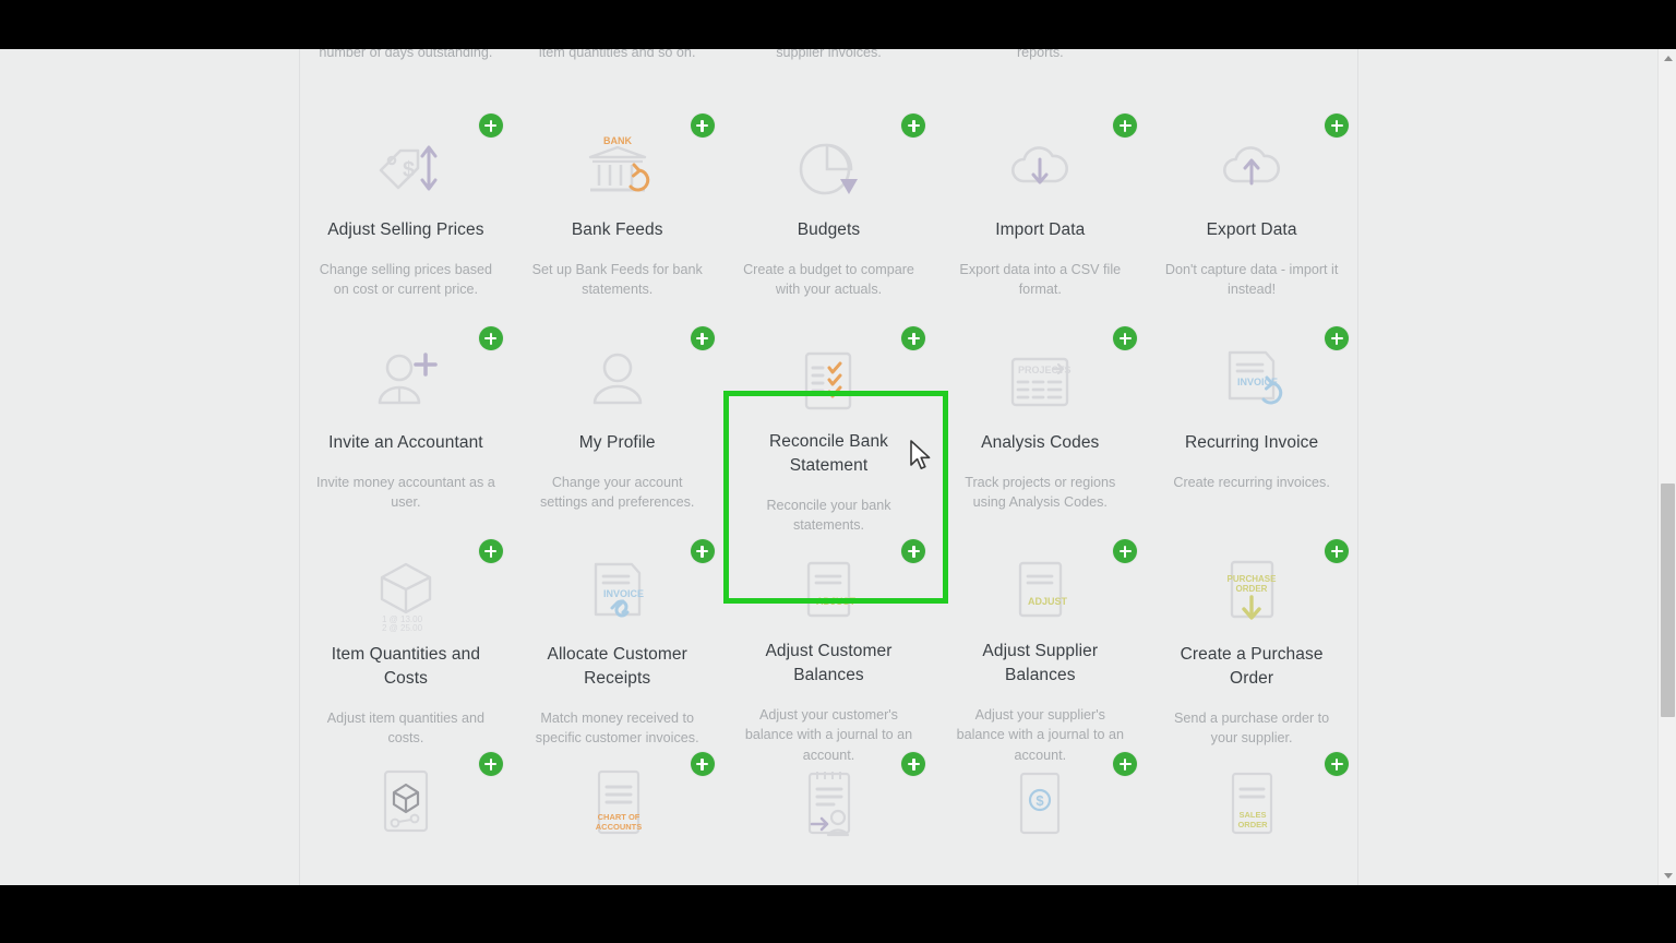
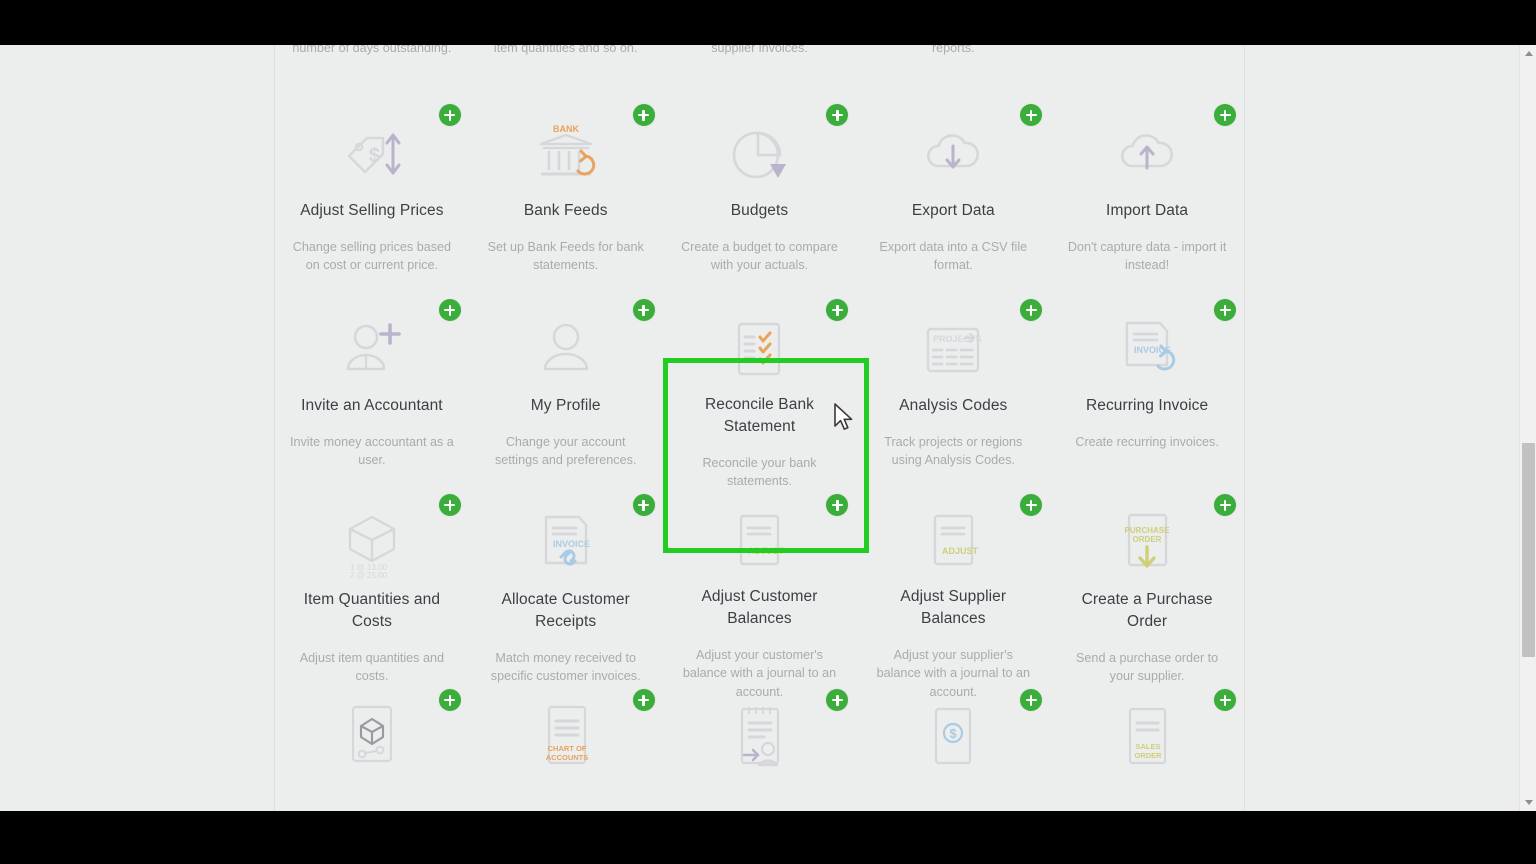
  Adjust Selling Prices
  Change selling prices based on cost or current price.
  BANK
  Bank Feeds
  Set up Bank Feeds for bank statements.
  Budgets
  Create a budget to compare with your actuals.
- Import Data
+ Export Data
  Export data into a CSV file format.
- Export Data
+ Import Data
  Don't capture data - import it instead!
  Invite an Accountant
  Invite money accountant as a user.
  My Profile
  Change your account settings and preferences.
  Reconcile Bank Statement
  Reconcile your bank statements.
  Analysis Codes
  Track projects or regions using Analysis Codes.
  INVOIC
  Recurring Invoice
  Create recurring invoices.
  Item Quantities and Costs
  Adjust item quantities and costs.
  INVOICE
  Allocate Customer Receipts
  Match money received to specific customer invoices.
  ADJUST
  Adjust Customer Balances
  Adjust your customer's balance with a journal to an account.
  ADJUST
  Adjust Supplier Balances
  Adjust your supplier's balance with a journal to an account.
  PURCHASE
  ORDER
  Create a Purchase Order
  Send a purchase order to your supplier.
  CHART OF
  ACCOUNTS
  $
  SALES
  ORDER
